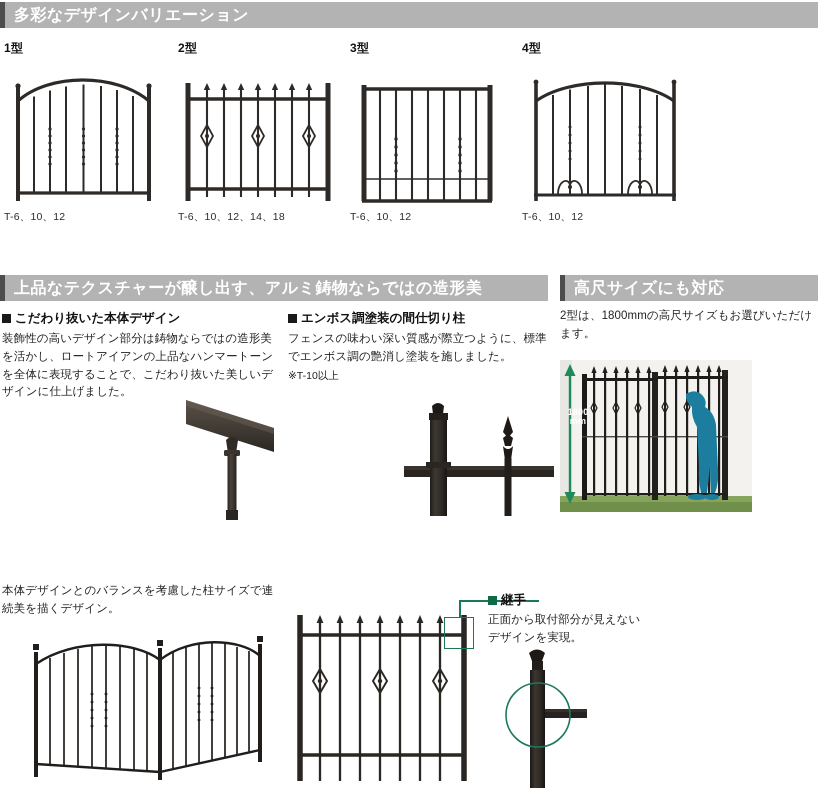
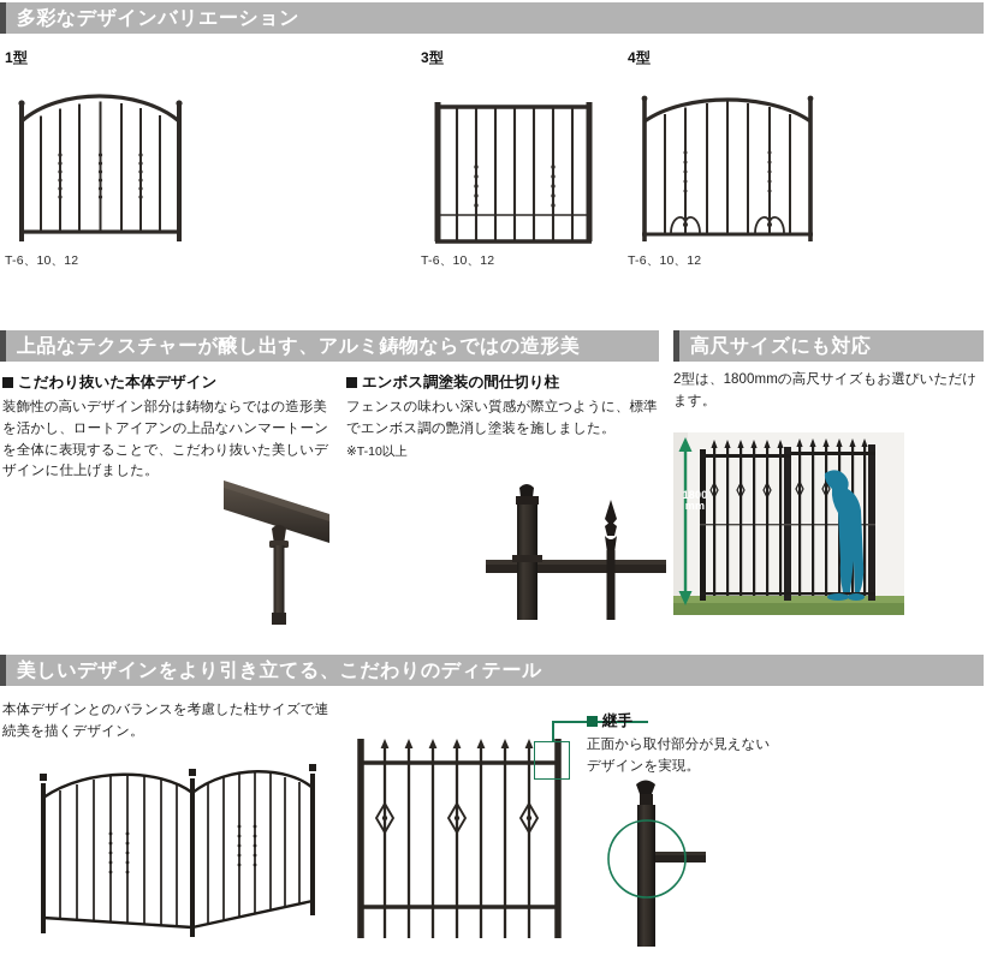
  多彩なデザインバリエーション
  1型
  T-6、10、12
- 2型
- T-6、10、12、14、18
  3型
  T-6、10、12
  4型
  T-6、10、12
  上品なテクスチャーが醸し出す、アルミ鋳物ならではの造形美
  高尺サイズにも対応
  こだわり抜いた本体デザイン
  装飾性の高いデザイン部分は鋳物ならではの造形美を活かし、ロートアイアンの上品なハンマートーンを全体に表現することで、こだわり抜いた美しいデザインに仕上げました。
  エンボス調塗装の間仕切り柱
  フェンスの味わい深い質感が際立つように、標準でエンボス調の艶消し塗装を施しました。
  ※T-10以上
  2型は、1800mmの高尺サイズもお選びいただけます。
  1800
  mm
+ 美しいデザインをより引き立てる、こだわりのディテール
  本体デザインとのバランスを考慮した柱サイズで連続美を描くデザイン。
  継手
  正面から取付部分が見えないデザインを実現。
